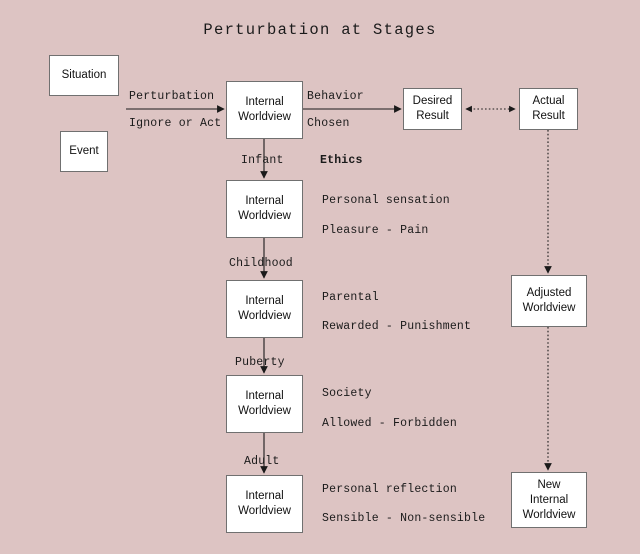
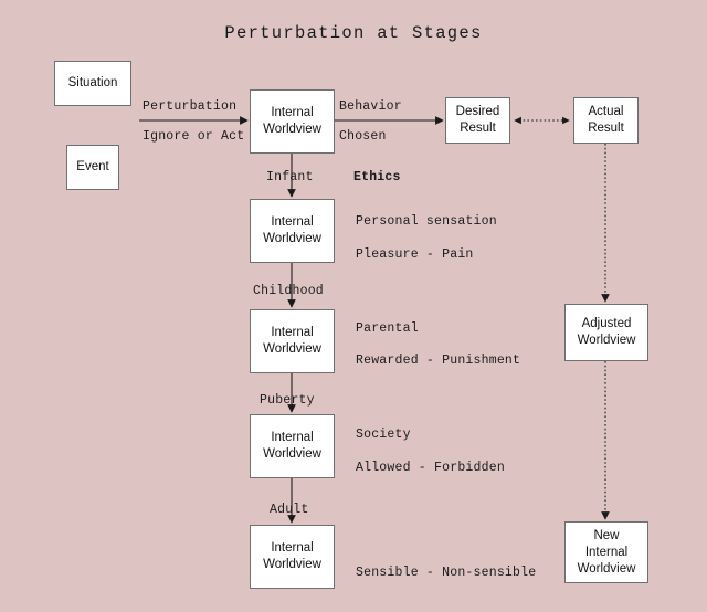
  Perturbation at Stages
  Situation
  Event
  Internal
  Worldview
  Internal
  Worldview
  Internal
  Worldview
  Internal
  Worldview
  Internal
  Worldview
  Desired
  Result
  Actual
  Result
  Adjusted
  Worldview
  New
  Internal
  Worldview
  Perturbation
  Ignore or Act
  Behavior
  Chosen
  Infant
  Childhood
  Puberty
  Adult
  Ethics
  Personal sensation
  Pleasure - Pain
  Parental
  Rewarded - Punishment
  Society
  Allowed - Forbidden
- Personal reflection
  Sensible - Non-sensible
